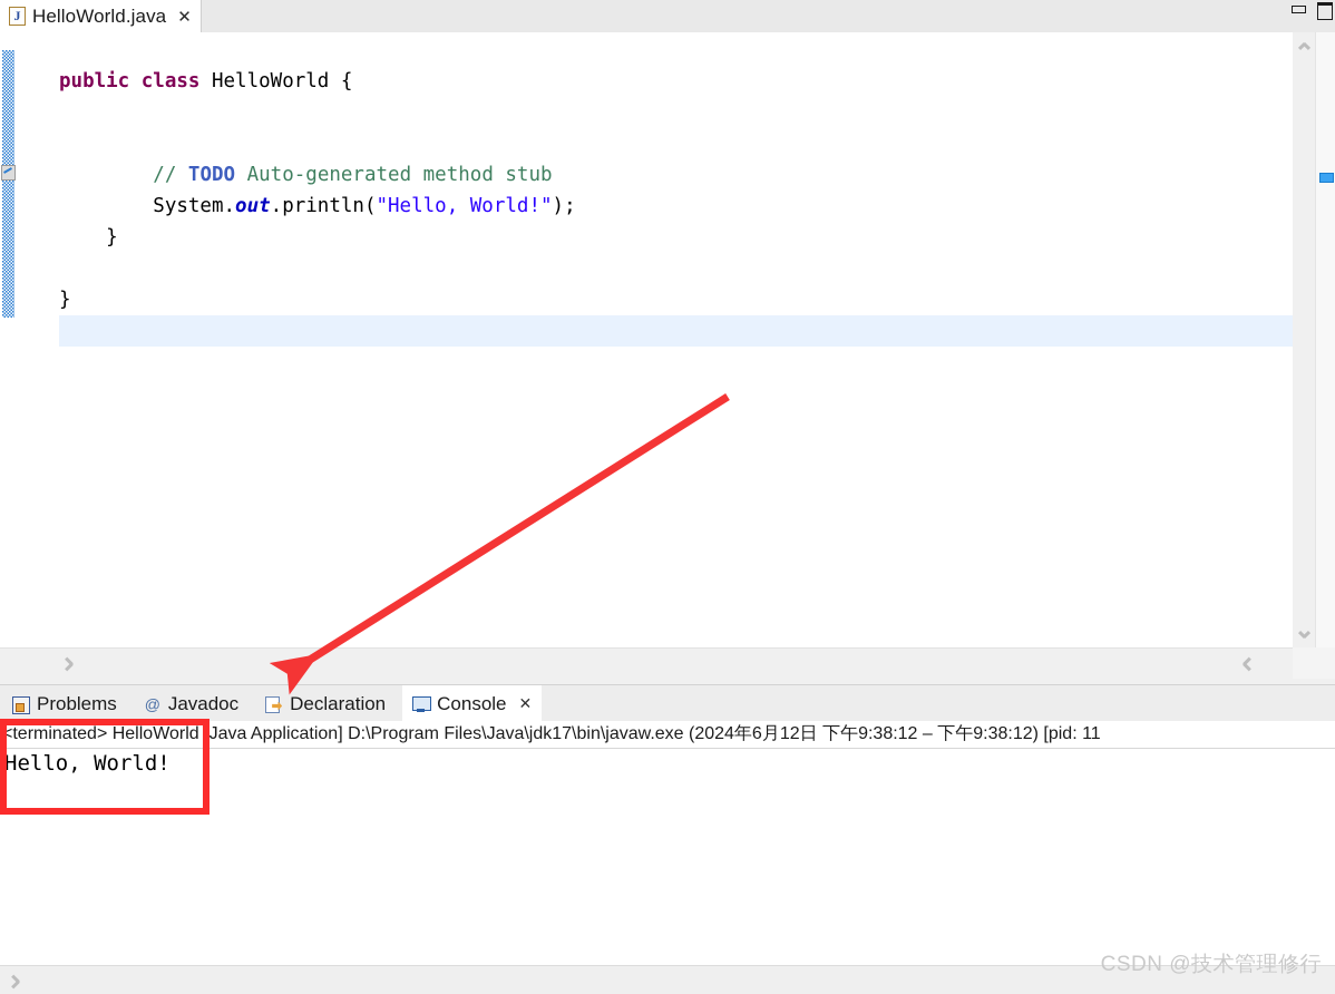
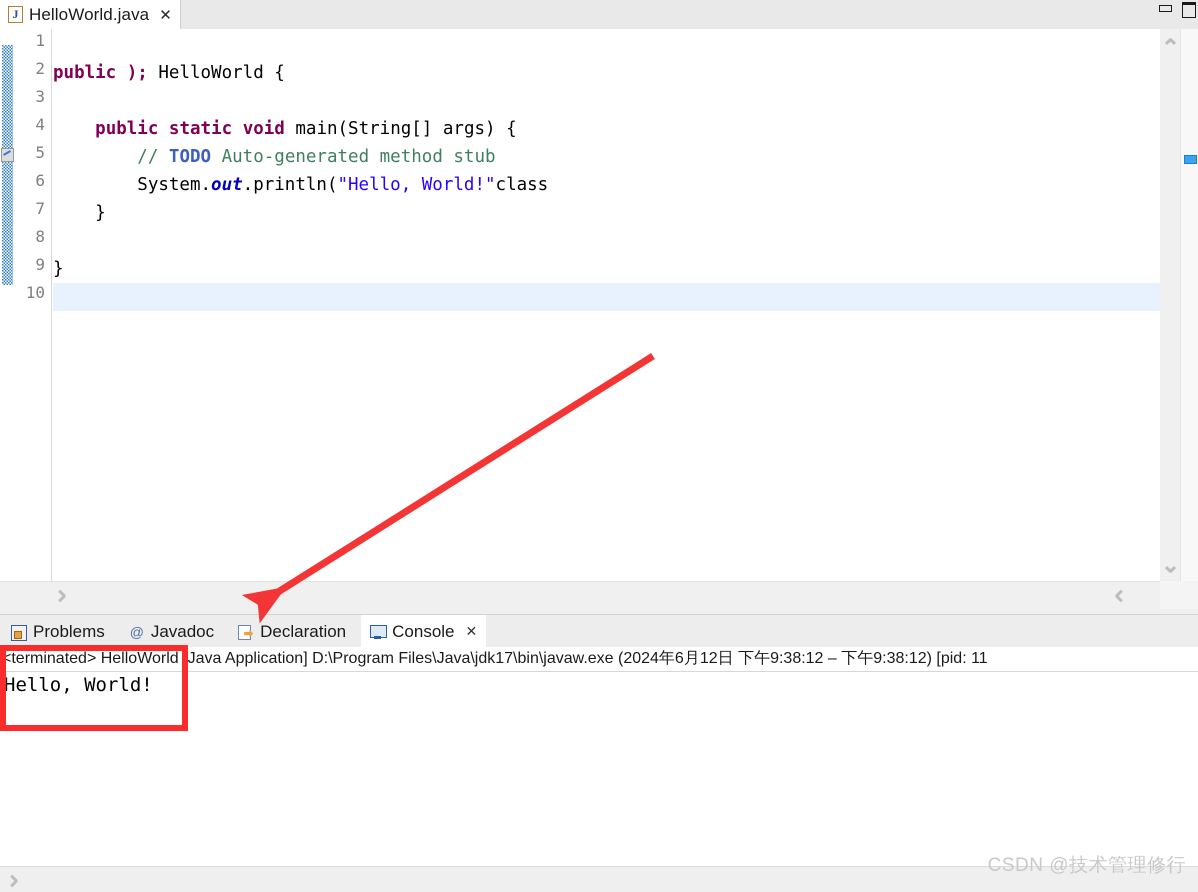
  J
  HelloWorld.java
  ✕
+ 1
+ 2
+ 3
+ 4
+ 5
+ 6
+ 7
+ 8
+ 9
+ 10
- public class HelloWorld {
+ public ); HelloWorld {
+ public static void main(String[] args) {
  // TODO Auto-generated method stub
- System.out.println("Hello, World!");
+ System.out.println("Hello, World!"class
  }
  }
  Problems
  @
  Javadoc
  Declaration
  Console
  ✕
  <terminated> HelloWorld [Java Application] D:\Program Files\Java\jdk17\bin\javaw.exe (2024年6月12日 下午9:38:12 – 下午9:38:12) [pid: 11
  Hello, World!
  CSDN @技术管理修行
